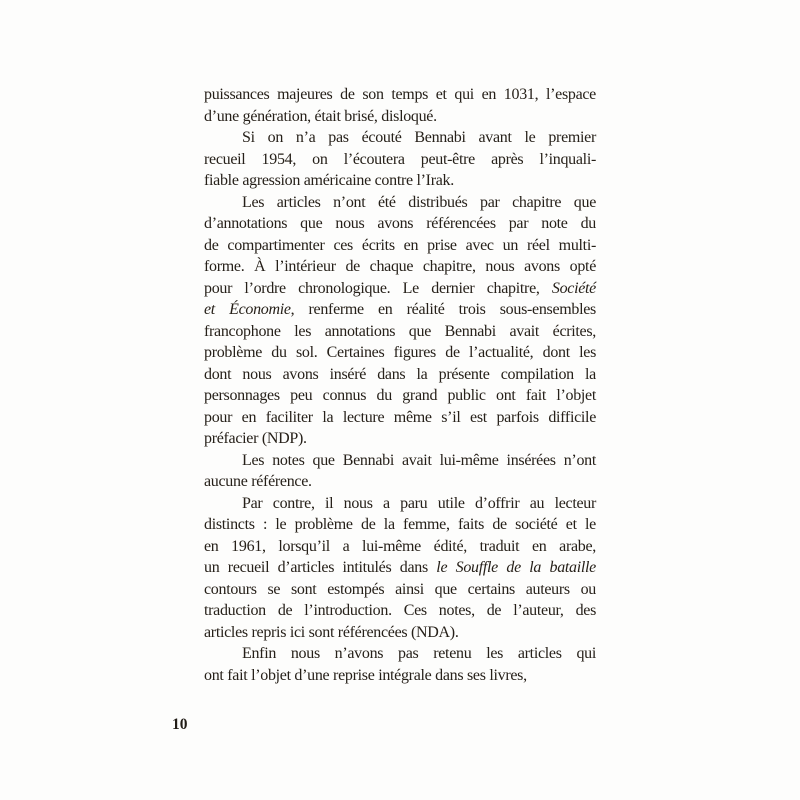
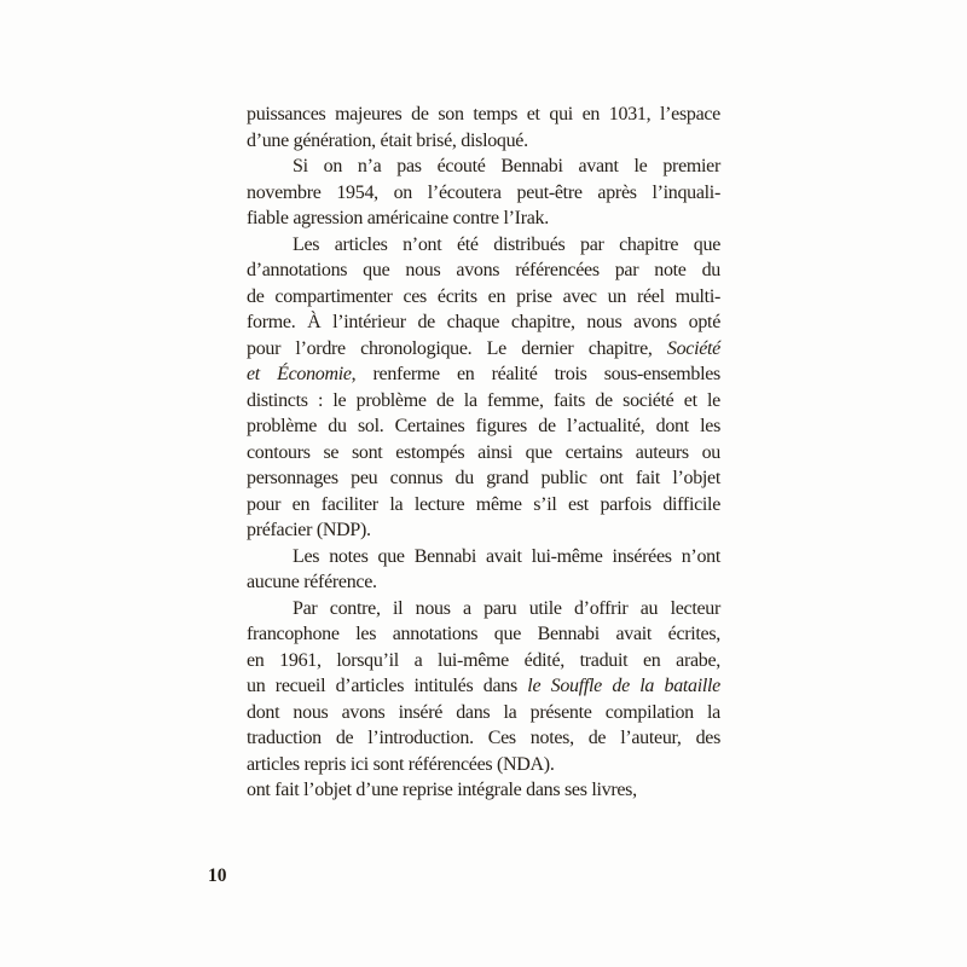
  puissances majeures de son temps et qui en 1031, l’espace
  d’une génération, était brisé, disloqué.
  Si on n’a pas écouté Bennabi avant le premier
- recueil 1954, on l’écoutera peut-être après l’inquali-
+ novembre 1954, on l’écoutera peut-être après l’inquali-
  fiable agression américaine contre l’Irak.
  Les articles n’ont été distribués par chapitre que
  d’annotations que nous avons référencées par note du
  de compartimenter ces écrits en prise avec un réel multi-
  forme. À l’intérieur de chaque chapitre, nous avons opté
  pour l’ordre chronologique. Le dernier chapitre, Société
  et Économie, renferme en réalité trois sous-ensembles
- francophone les annotations que Bennabi avait écrites,
+ distincts : le problème de la femme, faits de société et le
  problème du sol. Certaines figures de l’actualité, dont les
- dont nous avons inséré dans la présente compilation la
+ contours se sont estompés ainsi que certains auteurs ou
  personnages peu connus du grand public ont fait l’objet
  pour en faciliter la lecture même s’il est parfois difficile
  préfacier (NDP).
  Les notes que Bennabi avait lui-même insérées n’ont
  aucune référence.
  Par contre, il nous a paru utile d’offrir au lecteur
- distincts : le problème de la femme, faits de société et le
+ francophone les annotations que Bennabi avait écrites,
  en 1961, lorsqu’il a lui-même édité, traduit en arabe,
  un recueil d’articles intitulés dans le Souffle de la bataille
- contours se sont estompés ainsi que certains auteurs ou
+ dont nous avons inséré dans la présente compilation la
  traduction de l’introduction. Ces notes, de l’auteur, des
  articles repris ici sont référencées (NDA).
- Enfin nous n’avons pas retenu les articles qui
  ont fait l’objet d’une reprise intégrale dans ses livres,
  10
